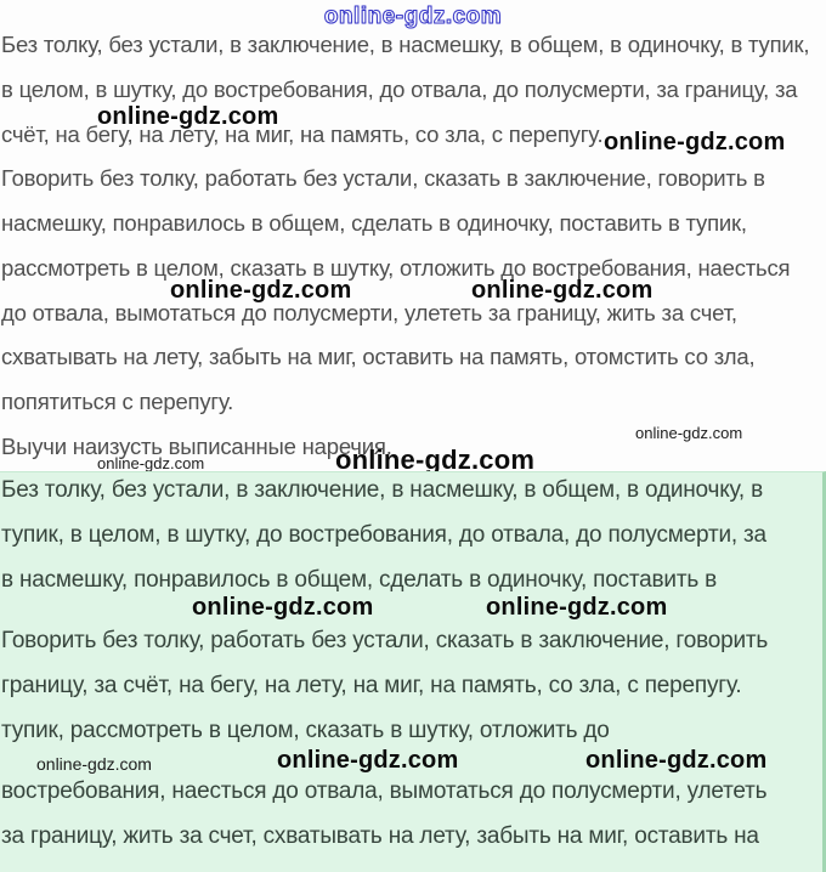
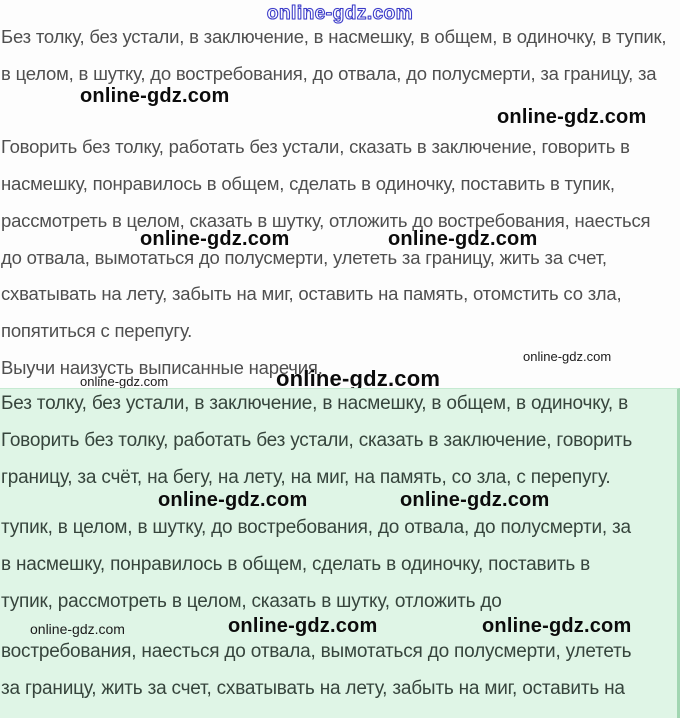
  online-gdz.com
  Без толку, без устали, в заключение, в насмешку, в общем, в одиночку, в тупик,
  в целом, в шутку, до востребования, до отвала, до полусмерти, за границу, за
- счёт, на бегу, на лету, на миг, на память, со зла, с перепугу.
  Говорить без толку, работать без устали, сказать в заключение, говорить в
  насмешку, понравилось в общем, сделать в одиночку, поставить в тупик,
  рассмотреть в целом, сказать в шутку, отложить до востребования, наесться
  до отвала, вымотаться до полусмерти, улететь за границу, жить за счет,
  схватывать на лету, забыть на миг, оставить на память, отомстить со зла,
  попятиться с перепугу.
  Выучи наизусть выписанные наречия.
  online-gdz.com
  online-gdz.com
  online-gdz.com
  online-gdz.com
  online-gdz.com
  online-gdz.com
  online-gdz.com
  Без толку, без устали, в заключение, в насмешку, в общем, в одиночку, в
- тупик, в целом, в шутку, до востребования, до отвала, до полусмерти, за
+ Говорить без толку, работать без устали, сказать в заключение, говорить
- в насмешку, понравилось в общем, сделать в одиночку, поставить в
+ границу, за счёт, на бегу, на лету, на миг, на память, со зла, с перепугу.
- Говорить без толку, работать без устали, сказать в заключение, говорить
+ тупик, в целом, в шутку, до востребования, до отвала, до полусмерти, за
- границу, за счёт, на бегу, на лету, на миг, на память, со зла, с перепугу.
+ в насмешку, понравилось в общем, сделать в одиночку, поставить в
  тупик, рассмотреть в целом, сказать в шутку, отложить до
  востребования, наесться до отвала, вымотаться до полусмерти, улететь
  за границу, жить за счет, схватывать на лету, забыть на миг, оставить на
  online-gdz.com
  online-gdz.com
  online-gdz.com
  online-gdz.com
  online-gdz.com
